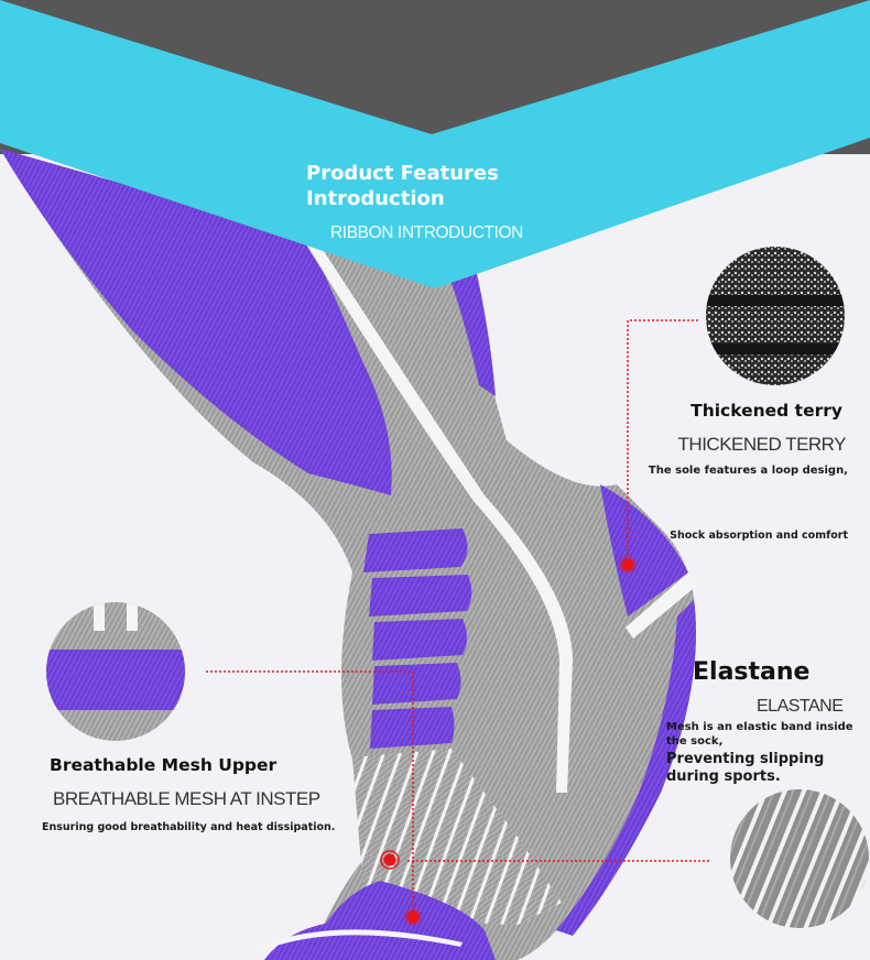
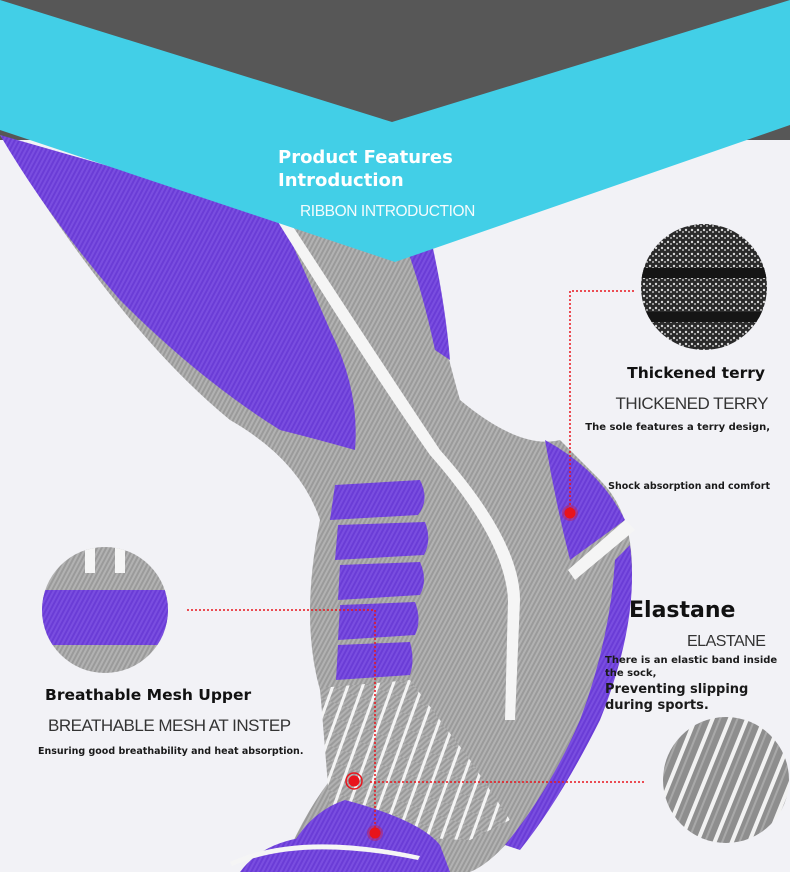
  Product Features
  Introduction
  RIBBON INTRODUCTION
  Thickened terry
  THICKENED TERRY
- The sole features a loop design,
+ The sole features a terry design,
  Shock absorption and comfort
  Elastane
  ELASTANE
- Mesh is an elastic band inside the sock,
+ There is an elastic band inside the sock,
  Preventing slipping during sports.
  Breathable Mesh Upper
  BREATHABLE MESH AT INSTEP
- Ensuring good breathability and heat dissipation.
+ Ensuring good breathability and heat absorption.
